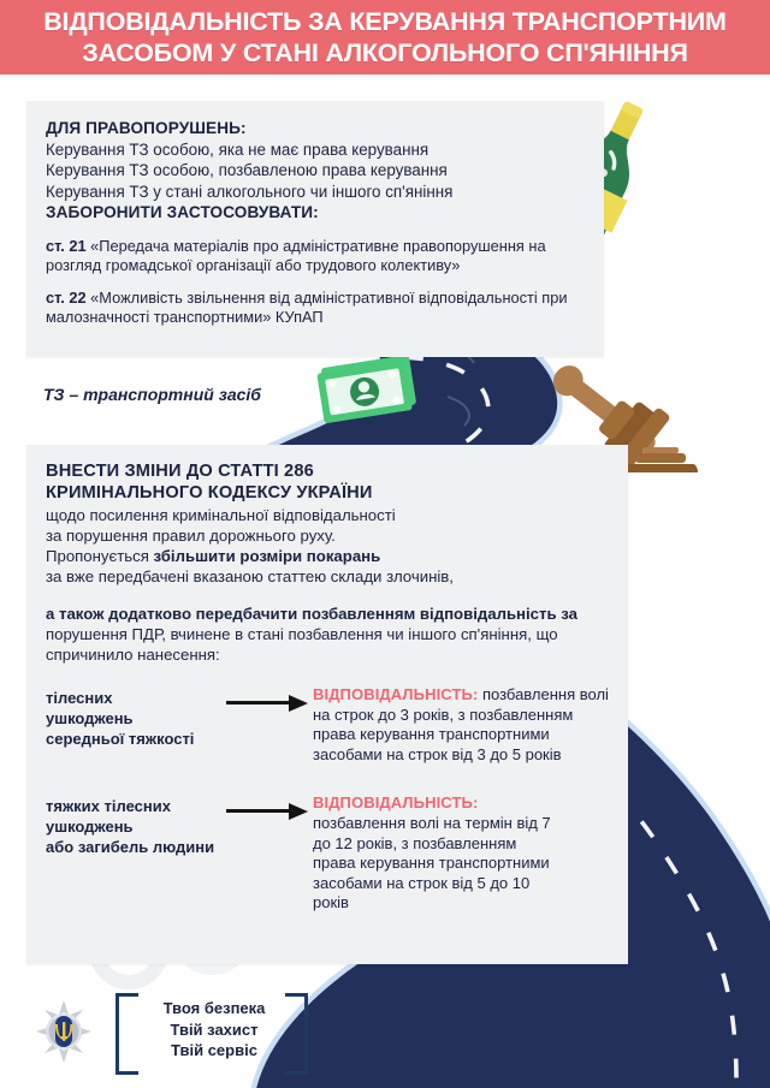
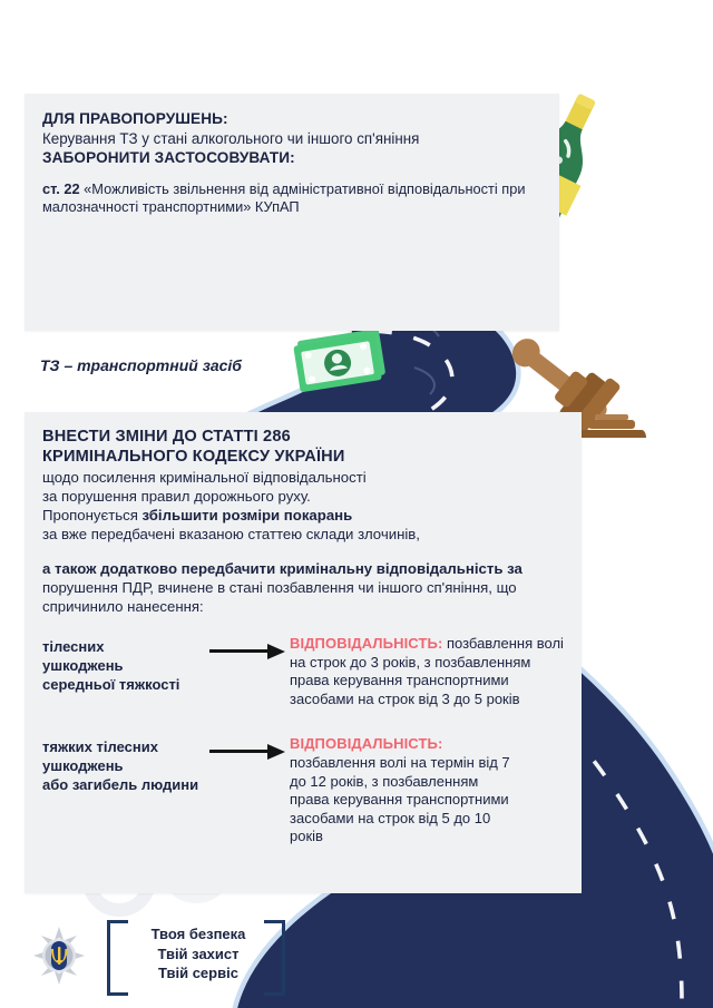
- ВІДПОВІДАЛЬНІСТЬ ЗА КЕРУВАННЯ ТРАНСПОРТНИМ ЗАСОБОМ У СТАНІ АЛКОГОЛЬНОГО СП'ЯНІННЯ
  ДЛЯ ПРАВОПОРУШЕНЬ:
- Керування ТЗ особою, яка не має права керування
- Керування ТЗ особою, позбавленою права керування
  Керування ТЗ у стані алкогольного чи іншого сп'яніння
  ЗАБОРОНИТИ ЗАСТОСОВУВАТИ:
- ст. 21 «Передача матеріалів про адміністративне правопорушення на розгляд громадської організації або трудового колективу»
  ст. 22 «Можливість звільнення від адміністративної відповідальності при малозначності транспортними» КУпАП
  ТЗ – транспортний засіб
  ВНЕСТИ ЗМІНИ ДО СТАТТІ 286
  КРИМІНАЛЬНОГО КОДЕКСУ УКРАЇНИ
  щодо посилення кримінальної відповідальності
  за порушення правил дорожнього руху.
  Пропонується збільшити розміри покарань
  за вже передбачені вказаною статтею склади злочинів,
- а також додатково передбачити позбавленням відповідальність за
+ а також додатково передбачити кримінальну відповідальність за
  порушення ПДР, вчинене в стані позбавлення чи іншого сп'яніння, що
  спричинило нанесення:
  тілесних
  ушкоджень
  середньої тяжкості
  ВІДПОВІДАЛЬНІСТЬ: позбавлення волі на строк до 3 років, з позбавленням права керування транспортними засобами на строк від 3 до 5 років
  тяжких тілесних
  ушкоджень
  або загибель людини
  ВІДПОВІДАЛЬНІСТЬ: позбавлення волі на термін від 7 до 12 років, з позбавленням права керування транспортними засобами на строк від 5 до 10 років
  Твоя безпека
  Твій захист
  Твій сервіс
